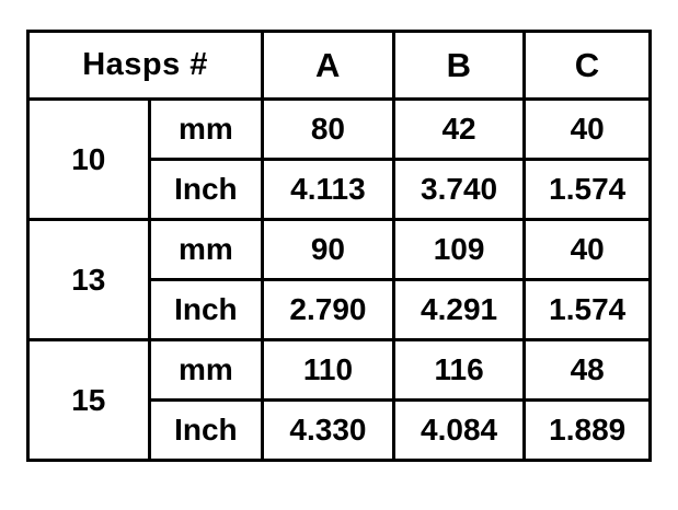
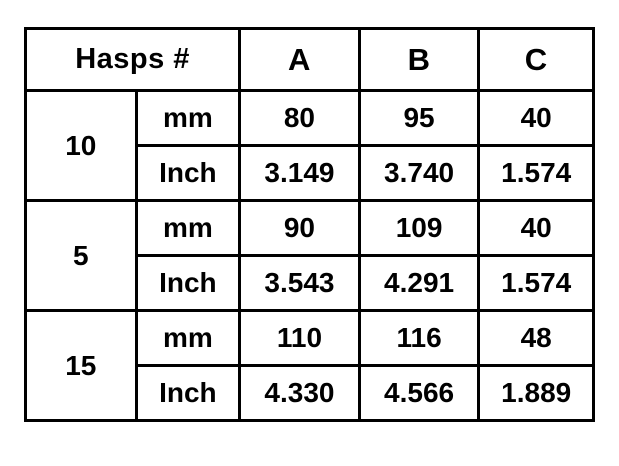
  Hasps #	A	B	C
- 10	mm	80	42	40
+ 10	mm	80	95	40
- Inch	4.113	3.740	1.574
+ Inch	3.149	3.740	1.574
- 13	mm	90	109	40
+ 5	mm	90	109	40
- Inch	2.790	4.291	1.574
+ Inch	3.543	4.291	1.574
  15	mm	110	116	48
- Inch	4.330	4.084	1.889
+ Inch	4.330	4.566	1.889
